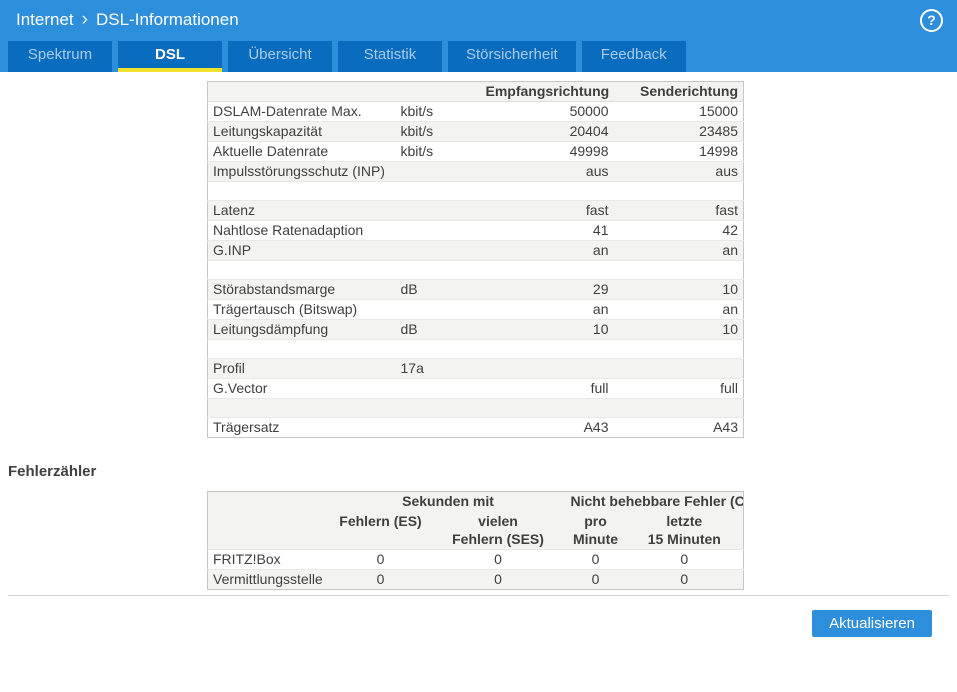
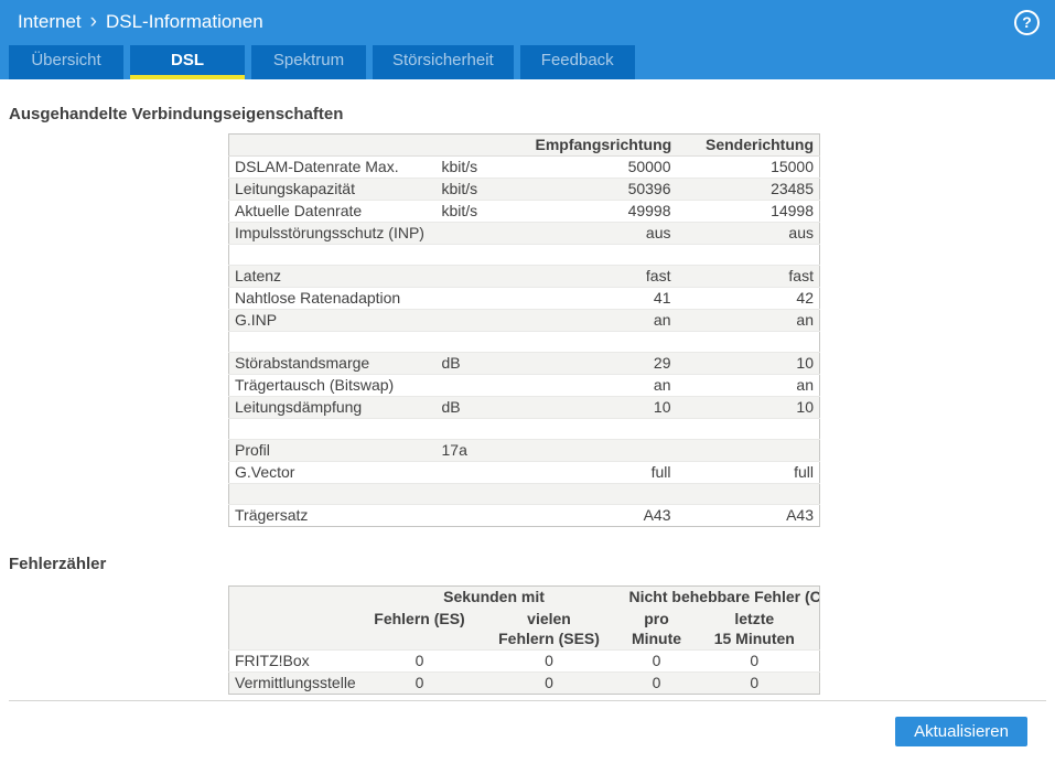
  Internet
  ›
  DSL-Informationen
  ?
- Spektrum
+ Übersicht
  DSL
- Übersicht
+ Spektrum
- Statistik
  Störsicherheit
  Feedback
+ Ausgehandelte Verbindungseigenschaften
  		Empfangsrichtung	Senderichtung
  DSLAM-Datenrate Max.	kbit/s	50000	15000
- Leitungskapazität	kbit/s	20404	23485
+ Leitungskapazität	kbit/s	50396	23485
  Aktuelle Datenrate	kbit/s	49998	14998
  Impulsstörungsschutz (INP)		aus	aus
  Latenz		fast	fast
  Nahtlose Ratenadaption		41	42
  G.INP		an	an
  Störabstandsmarge	dB	29	10
  Trägertausch (Bitswap)		an	an
  Leitungsdämpfung	dB	10	10
  Profil	17a
  G.Vector		full	full
  Trägersatz		A43	A43
  Fehlerzähler
  	Sekunden mit	Nicht behebbare Fehler (C
  	Fehlern (ES)	vielen Fehlern (SES)	pro Minute	letzte 15 Minuten
  FRITZ!Box	0	0	0	0
  Vermittlungsstelle	0	0	0	0
  Aktualisieren
